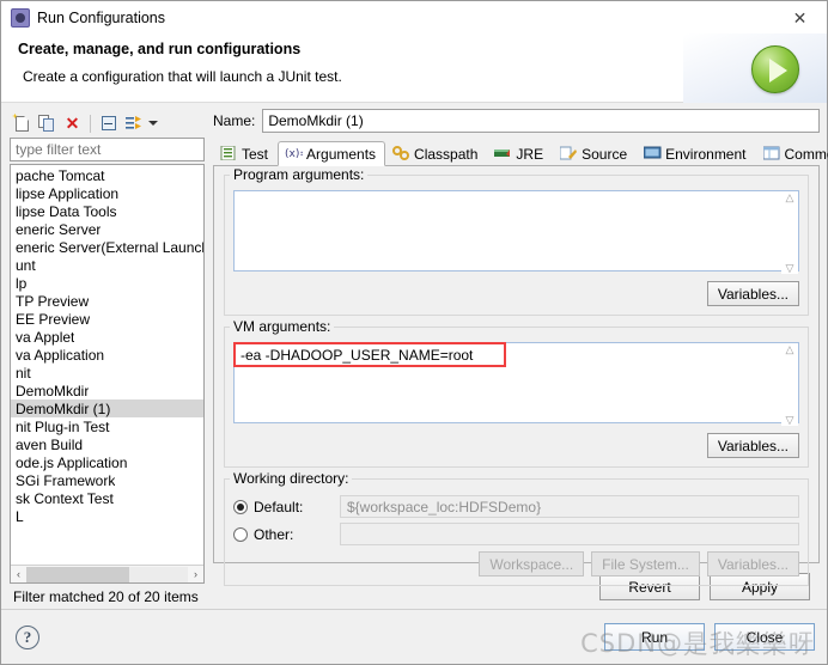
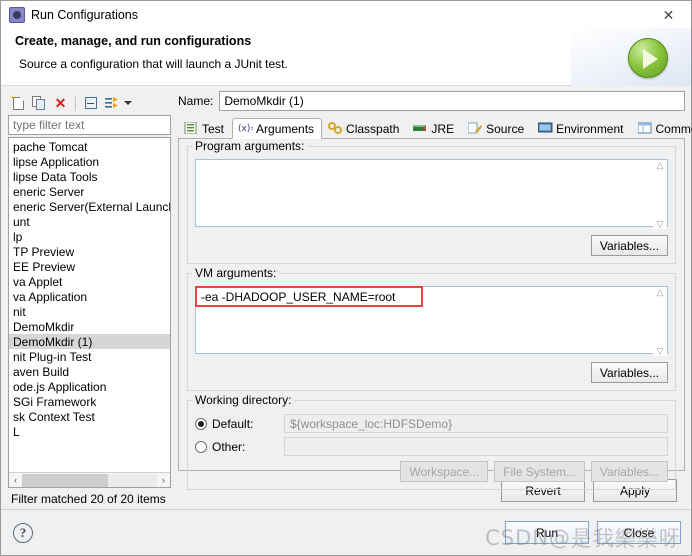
  Run Configurations
  ✕
  Create, manage, and run configurations
- Create a configuration that will launch a JUnit test.
+ Source a configuration that will launch a JUnit test.
  ✕
  type filter text
  pache Tomcat
  lipse Application
  lipse Data Tools
  eneric Server
  eneric Server(External Launc
  unt
  lp
  TP Preview
  EE Preview
  va Applet
  va Application
  nit
  DemoMkdir
  DemoMkdir (1)
  nit Plug-in Test
  aven Build
  ode.js Application
  SGi Framework
  sk Context Test
  L
  ‹
  ›
  Filter matched 20 of 20 items
  Name:
  DemoMkdir (1)
  Test
  (x)
  Arguments
  Classpath
  JRE
  Source
  Environment
  Program arguments:
  △
  ▽
  Variables...
  VM arguments:
  -ea -DHADOOP_USER_NAME=root
  △
  ▽
  Variables...
  Working directory:
  Default:
  ${workspace_loc:HDFSDemo}
  Other:
  Workspace...
  File System...
  Variables...
  Revert
  Apply
  ?
  Run
  Close
  CSDN@是我樂樂呀
